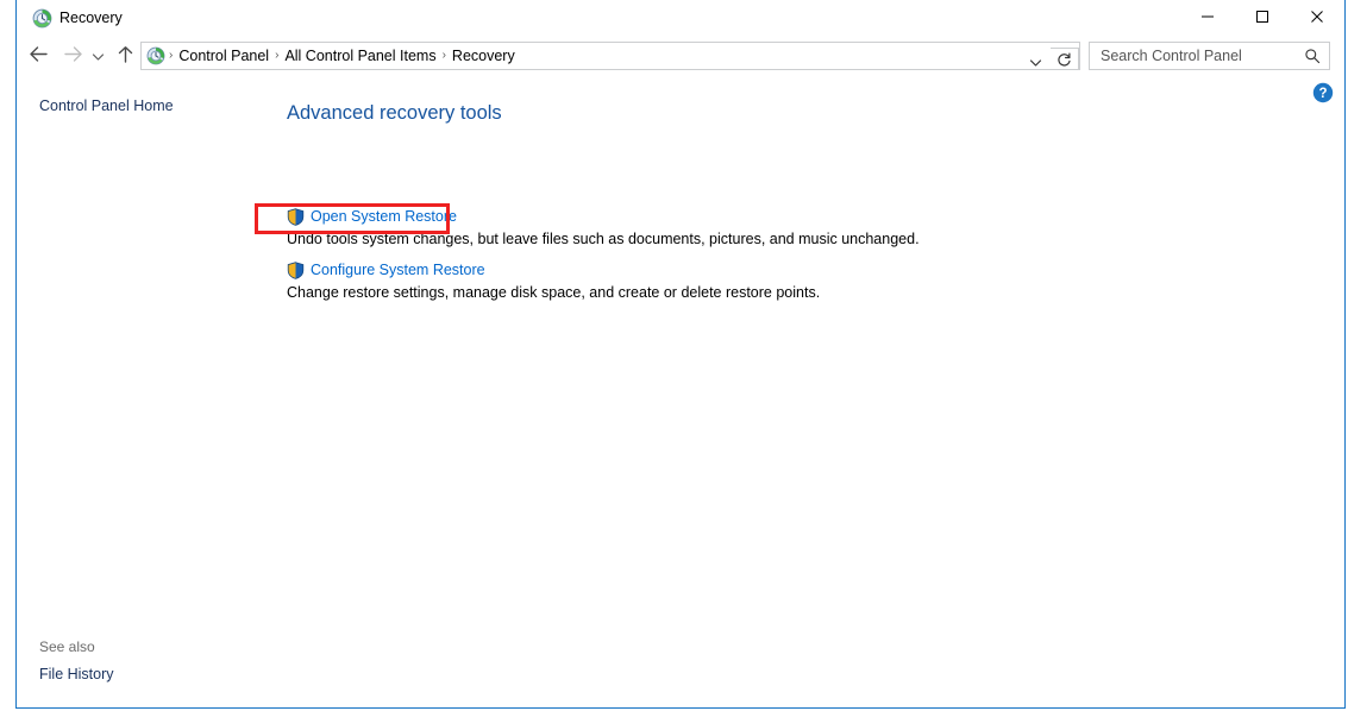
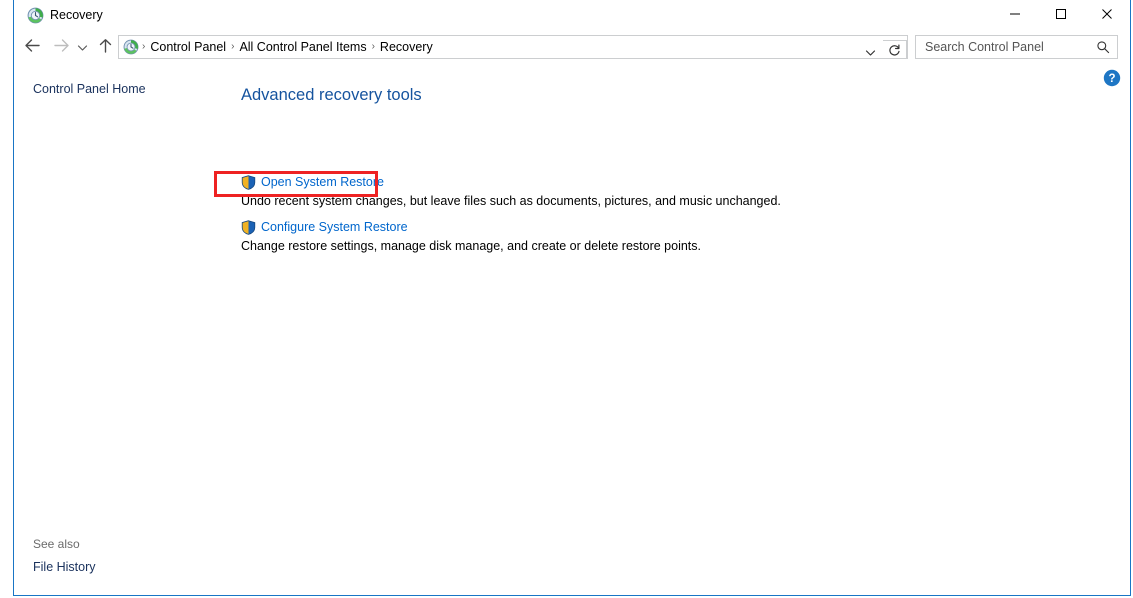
  Recovery
  ›
  Control Panel
  ›
  All Control Panel Items
  ›
  Recovery
  Search Control Panel
  Control Panel Home
  See also
  File History
  ?
  Advanced recovery tools
  Open System Restore
- Undo tools system changes, but leave files such as documents, pictures, and music unchanged.
+ Undo recent system changes, but leave files such as documents, pictures, and music unchanged.
  Configure System Restore
- Change restore settings, manage disk space, and create or delete restore points.
+ Change restore settings, manage disk manage, and create or delete restore points.
